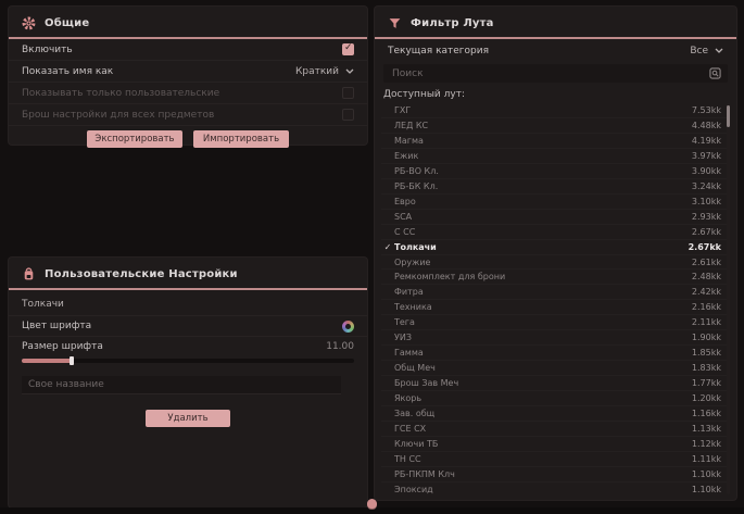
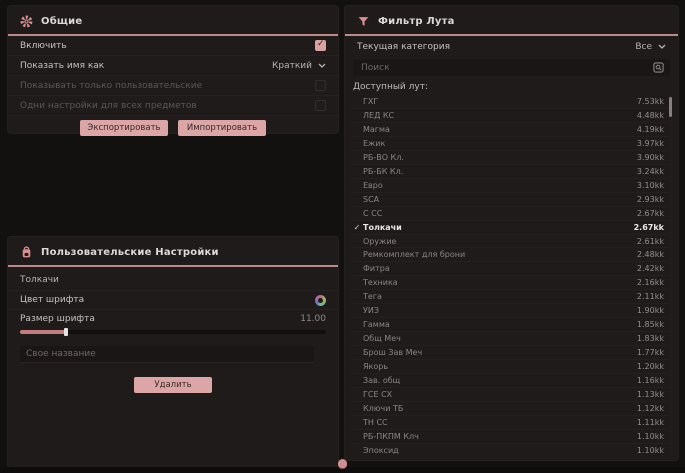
  Общие
  Включить
  Показать имя как
  Краткий
  Показывать только пользовательские
- Брош настройки для всех предметов
+ Одни настройки для всех предметов
  Экспортировать
  Импортировать
  Пользовательские Настройки
  Толкачи
  Цвет шрифта
  Размер шрифта
  11.00
  Свое название
  Удалить
  Фильтр Лута
  Текущая категория
  Все
  Поиск
  Доступный лут:
  ГХГ
  7.53kk
  ЛЕД КС
  4.48kk
  Магма
  4.19kk
  Ежик
  3.97kk
  РБ-ВО Кл.
  3.90kk
  РБ-БК Кл.
  3.24kk
  Евро
  3.10kk
  SCA
  2.93kk
  С СС
  2.67kk
  ✓
  Толкачи
  2.67kk
  Оружие
  2.61kk
  Ремкомплект для брони
  2.48kk
  Фитра
  2.42kk
  Техника
  2.16kk
  Тега
  2.11kk
  УИЗ
  1.90kk
  Гамма
  1.85kk
  Общ Меч
  1.83kk
  Брош Зав Меч
  1.77kk
  Якорь
  1.20kk
  Зав. общ
  1.16kk
  ГСЕ СХ
  1.13kk
  Ключи ТБ
  1.12kk
  ТН СС
  1.11kk
  РБ-ПКПМ Клч
  1.10kk
  Эпоксид
  1.10kk
